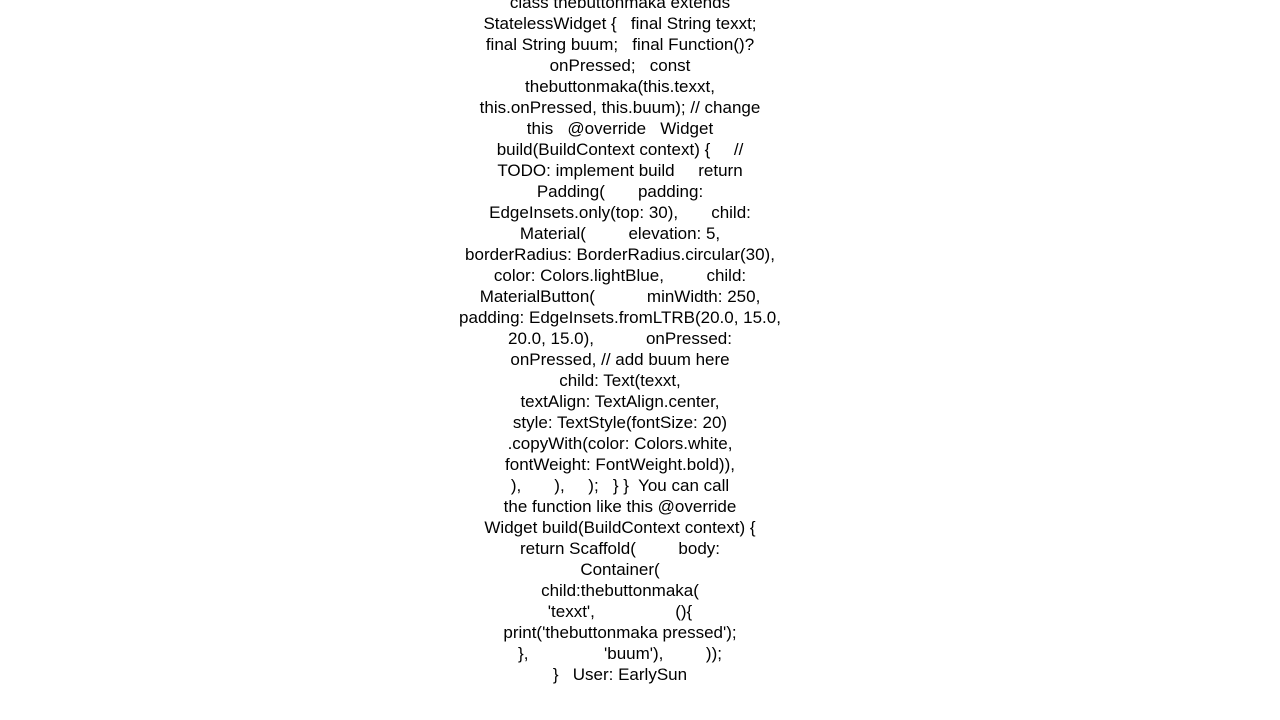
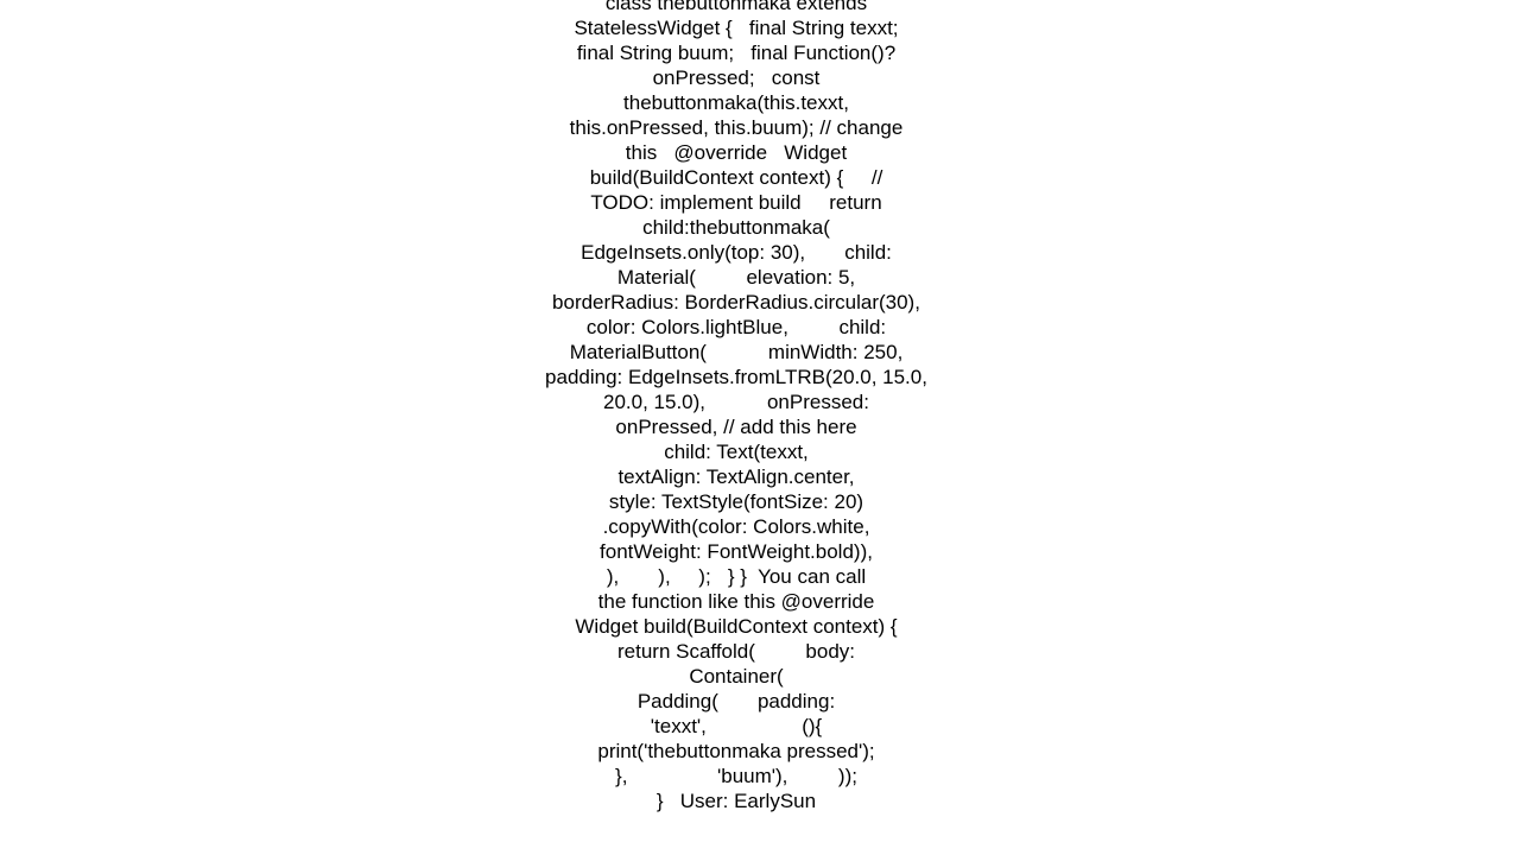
  class thebuttonmaka extends
  StatelessWidget { final String texxt;
  final String buum; final Function()?
  onPressed; const
  thebuttonmaka(this.texxt,
  this.onPressed, this.buum); // change
  this @override Widget
  build(BuildContext context) { //
  TODO: implement build return
- Padding( padding:
+ child:thebuttonmaka(
  EdgeInsets.only(top: 30), child:
  Material( elevation: 5,
  borderRadius: BorderRadius.circular(30),
  color: Colors.lightBlue, child:
  MaterialButton( minWidth: 250,
  padding: EdgeInsets.fromLTRB(20.0, 15.0,
  20.0, 15.0), onPressed:
- onPressed, // add buum here
+ onPressed, // add this here
  child: Text(texxt,
  textAlign: TextAlign.center,
  style: TextStyle(fontSize: 20)
  .copyWith(color: Colors.white,
  fontWeight: FontWeight.bold)),
  ), ), ); } } You can call
  the function like this @override
  Widget build(BuildContext context) {
  return Scaffold( body:
  Container(
- child:thebuttonmaka(
+ Padding( padding:
  'texxt', (){
  print('thebuttonmaka pressed');
  }, 'buum'), ));
  } User: EarlySun
